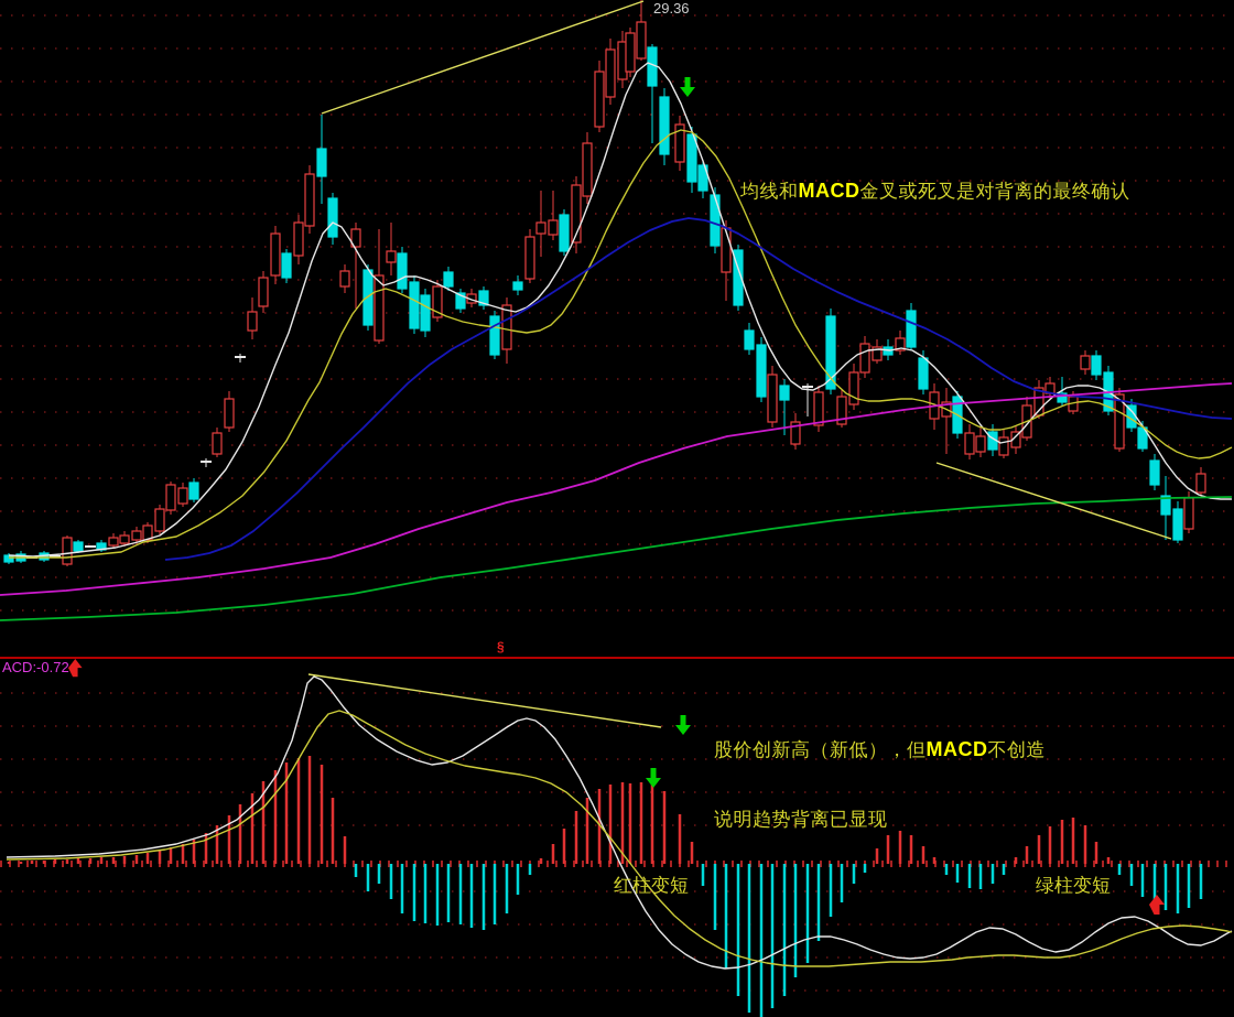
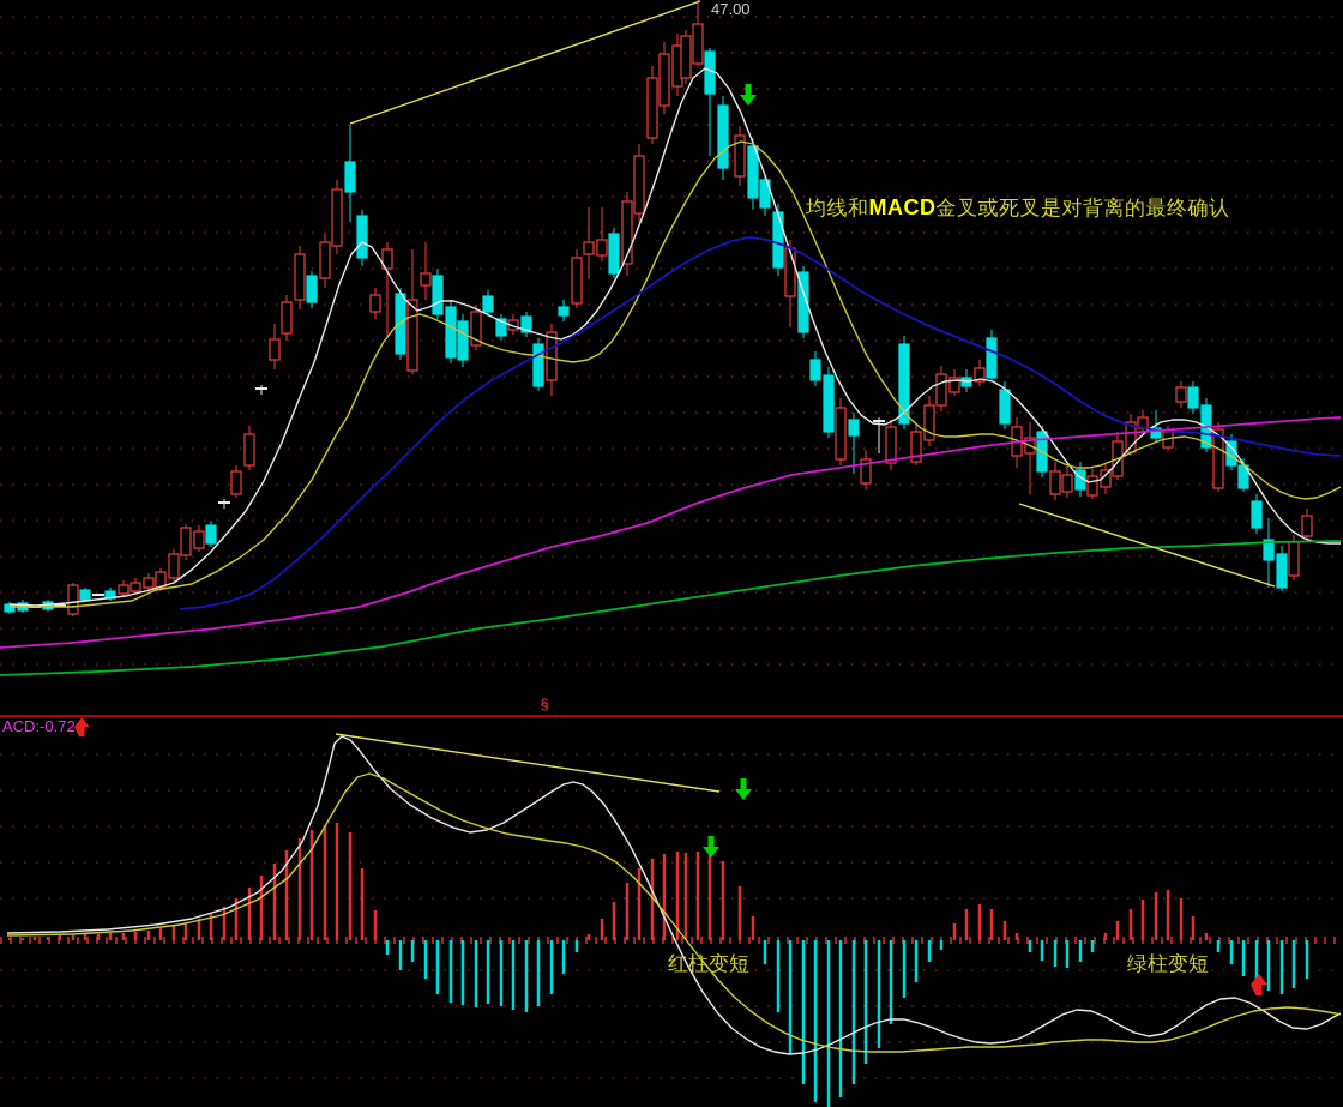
- 29.36
+ 47.00
  均线和MACD金叉或死叉是对背离的最终确认
- 股价创新高（新低），但MACD不创造
- 说明趋势背离已显现
  红柱变短
  绿柱变短
  ACD:-0.72
  §
